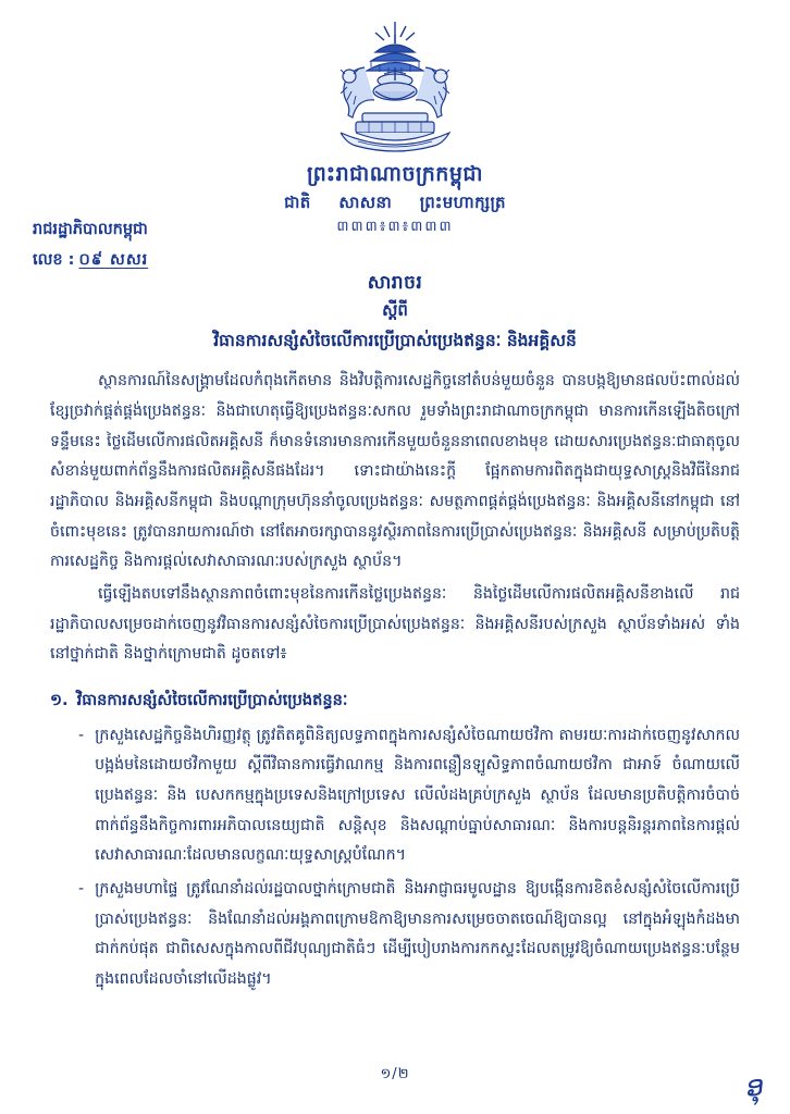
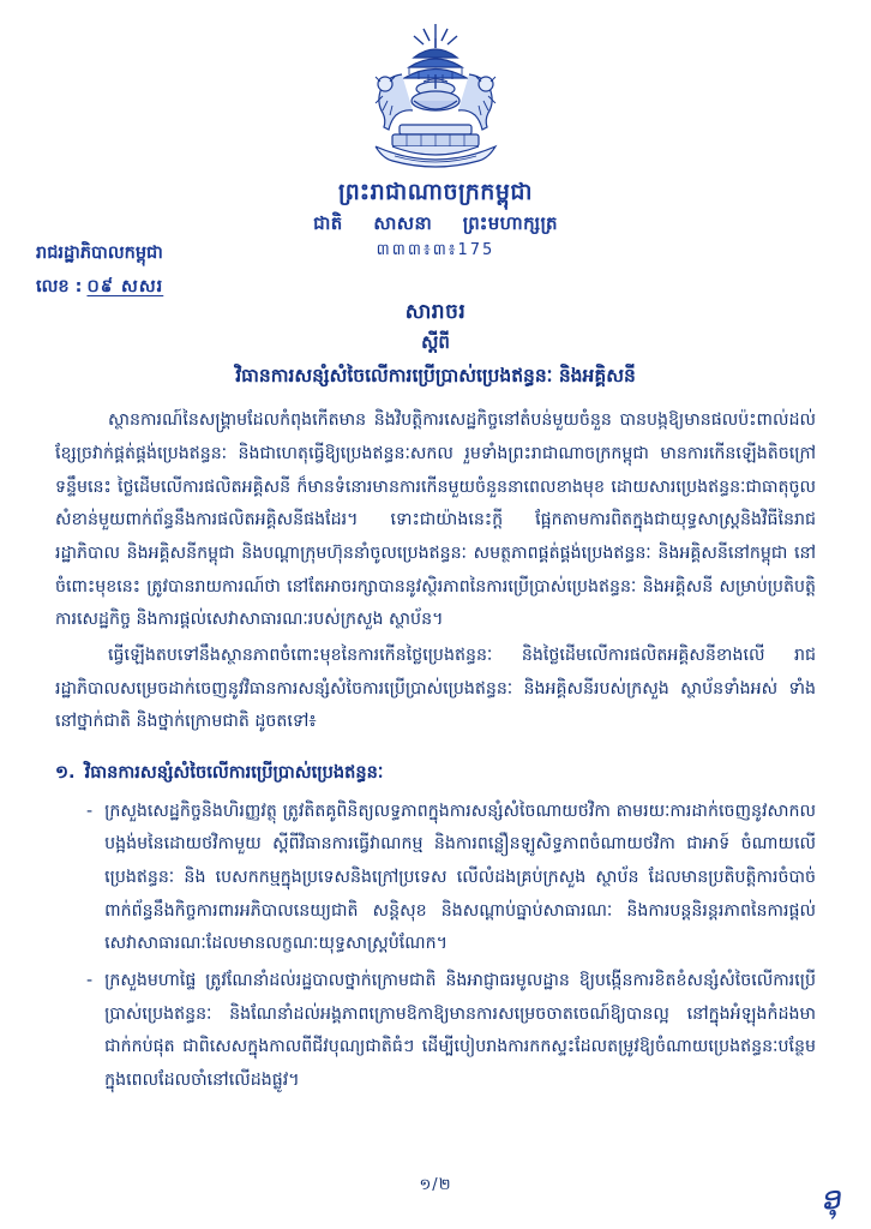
  ព្រះរាជាណាចក្រកម្ពុជា
  ជាតិ សាសនា ព្រះមហាក្សត្រ
- ៣៣៣៖៣៖៣៣៣
+ ៣៣៣៖៣៖175
  រាជរដ្ឋាភិបាលកម្ពុជា
  លេខ :
  ០៩ សសរ
  សារាចរ
  ស្តីពី
  វិធានការសន្សំសំចៃលើការប្រើប្រាស់ប្រេងឥន្ធនៈ និងអគ្គិសនី
  ស្ថានការណ៍នៃសង្រ្គាមដែលកំពុងកើតមាន និងវិបត្តិការសេដ្ឋកិច្ចនៅតំបន់មួយចំនួន បានបង្កឱ្យមានផលប៉ះពាល់ដល់ខ្សែច្រវាក់ផ្គត់ផ្គង់ប្រេងឥន្ធនៈ និងជាហេតុធ្វើឱ្យប្រេងឥន្ធនៈសកល រួមទាំងព្រះរាជាណាចក្រកម្ពុជា មានការកើនឡើងតិចក្រៅ ទន្ទឹមនេះ ថ្លៃដើមលើការផលិតអគ្គិសនី ក៏មានទំនោរមានការកើនមួយចំនួននាពេលខាងមុខ ដោយសារប្រេងឥន្ធនៈជាធាតុចូលសំខាន់មួយពាក់ព័ន្ធនឹងការផលិតអគ្គិសនីផងដែរ។ ទោះជាយ៉ាងនេះក្តី ផ្អែកតាមការពិតក្នុងជាយុទ្ធសាស្រ្តនិងវិធីនៃរាជរដ្ឋាភិបាល និងអគ្គិសនីកម្ពុជា និងបណ្តាក្រុមហ៊ុននាំចូលប្រេងឥន្ធនៈ សមត្ថភាពផ្គត់ផ្គង់ប្រេងឥន្ធនៈ និងអគ្គិសនីនៅកម្ពុជា នៅចំពោះមុខនេះ ត្រូវបានរាយការណ៍ថា នៅតែអាចរក្សាបាននូវស្ថិរភាពនៃការប្រើប្រាស់ប្រេងឥន្ធនៈ និងអគ្គិសនី សម្រាប់ប្រតិបត្តិការសេដ្ឋកិច្ច និងការផ្តល់សេវាសាធារណៈរបស់ក្រសួង ស្ថាប័ន។
  ធ្វើឡើងតបទៅនឹងស្ថានភាពចំពោះមុខនៃការកើនថ្លៃប្រេងឥន្ធនៈ និងថ្លៃដើមលើការផលិតអគ្គិសនីខាងលើ រាជរដ្ឋាភិបាលសម្រេចដាក់ចេញនូវវិធានការសន្សំសំចៃការប្រើប្រាស់ប្រេងឥន្ធនៈ និងអគ្គិសនីរបស់ក្រសួង ស្ថាប័នទាំងអស់ ទាំងនៅថ្នាក់ជាតិ និងថ្នាក់ក្រោមជាតិ ដូចតទៅ៖
  ១.
  វិធានការសន្សំសំចៃលើការប្រើប្រាស់ប្រេងឥន្ធនៈ
  -
  ក្រសួងសេដ្ឋកិច្ចនិងហិរញ្ញវត្ថុ ត្រូវតិតគូពិនិត្យលទ្ធភាពក្នុងការសន្សំសំចៃណាយថវិកា តាមរយៈការដាក់ចេញនូវសាកលបង្អង់មនៃដោយថវិកាមួយ ស្តីពីវិធានការធ្វើវាណកម្ម និងការពន្លឿនឡូសិទ្ធភាពចំណាយថវិកា ជាអាទ៍ ចំណាយលើប្រេងឥន្ធនៈ និង បេសកកម្មក្នុងប្រទេសនិងក្រៅប្រទេស លើលំដងគ្រប់ក្រសួង ស្ថាប័ន ដែលមានប្រតិបត្តិការចំបាច់ពាក់ព័ន្ធនឹងកិច្ចការពារអភិបាលនេយ្យជាតិ សន្តិសុខ និងសណ្តាប់ធ្នាប់សាធារណៈ និងការបន្តនិរន្តរភាពនៃការផ្តល់សេវាសាធារណៈដែលមានលក្ខណៈយុទ្ធសាស្រ្តបំណែក។
  -
  ក្រសួងមហាផ្ទៃ ត្រូវណែនាំដល់រដ្ឋបាលថ្នាក់ក្រោមជាតិ និងអាជ្ញាធរមូលដ្ឋាន ឱ្យបង្កើនការខិតខំសន្សំសំចៃលើការប្រើប្រាស់ប្រេងឥន្ធនៈ និងណែនាំដល់អង្គភាពក្រោមឱកាឱ្យមានការសម្រេចចាតចេណ៍ឱ្យបានល្អ នៅក្នុងអំឡុងកំដងមាជាក់កប់ផុត ជាពិសេសក្នុងកាលពីជីវបុណ្យជាតិធំៗ ដើម្បីបៀបរាងការកកស្ទះដែលតម្រូវឱ្យចំណាយប្រេងឥន្ធនៈបន្ថែម ក្នុងពេលដែលចាំនៅលើដងផ្លូវ។
  ១/២
